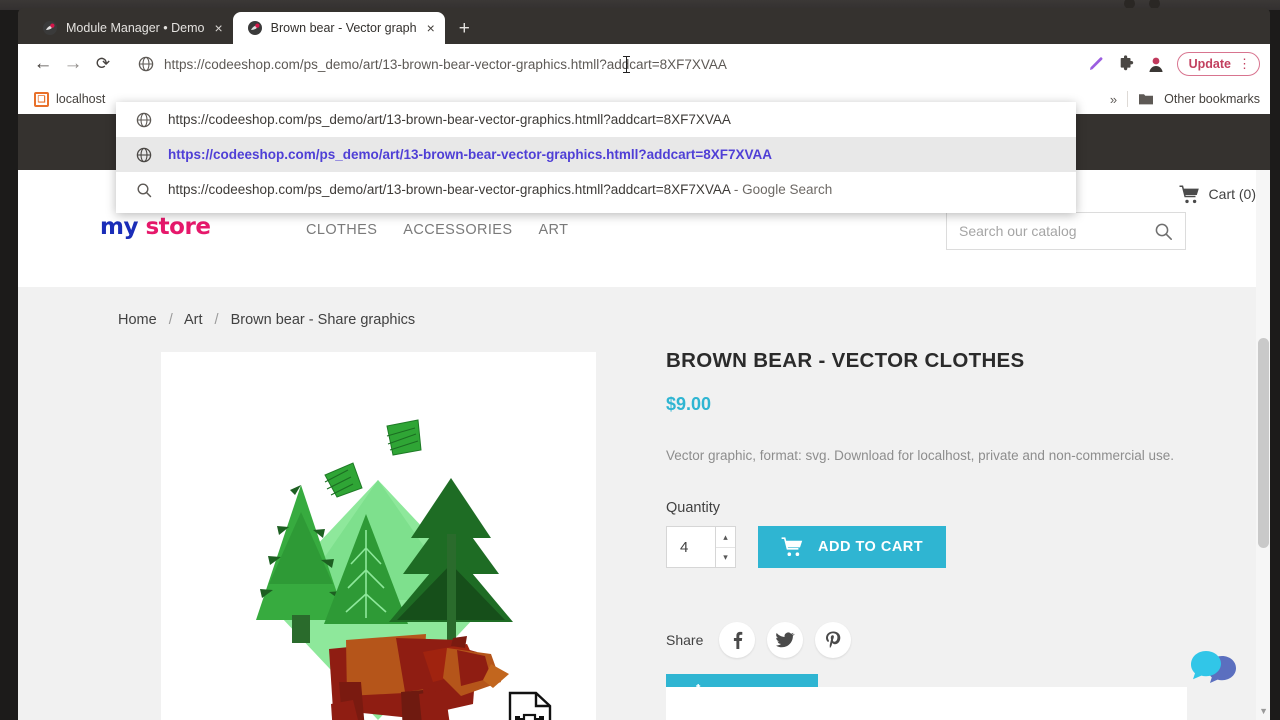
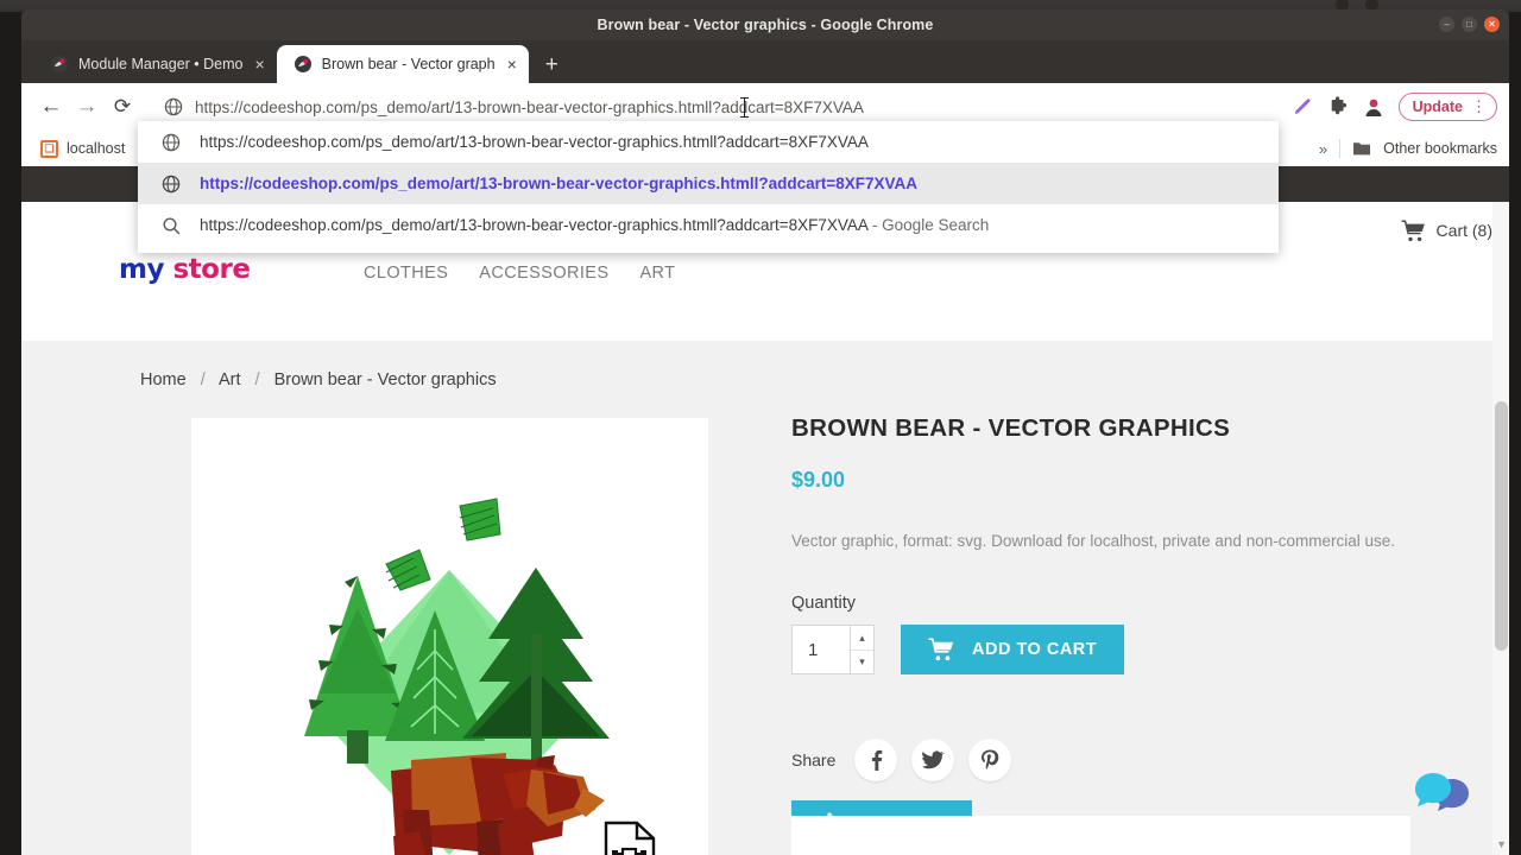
+ Brown bear - Vector graphics - Google Chrome
+ –
+ □
+ ✕
  Module Manager • Demo
  ×
  Brown bear - Vector graph
  ×
  +
  ←
  →
  ⟳
  https://codeeshop.com/ps_demo/art/13-brown-bear-vector-graphics.htmll?adcart=8XF7XVAA
  Update
  ⋮
  ❏
  localhost
  »
  Other bookmarks
- Cart (0)
+ Cart (8)
  my store
  CLOTHES
  ACCESSORIES
  ART
- Search our catalog
- Home / Art / Brown bear - Share graphics
+ Home / Art / Brown bear - Vector graphics
- BROWN BEAR - VECTOR CLOTHES
+ BROWN BEAR - VECTOR GRAPHICS
  $9.00
  Vector graphic, format: svg. Download for localhost, private and non-commercial use.
  Quantity
- 4
+ 1
  ▴
  ▾
  ADD TO CART
  Share
  ▼
  https://codeeshop.com/ps_demo/art/13-brown-bear-vector-graphics.htmll?addcart=8XF7XVAA
  https://codeeshop.com/ps_demo/art/13-brown-bear-vector-graphics.htmll?addcart=8XF7XVAA
  https://codeeshop.com/ps_demo/art/13-brown-bear-vector-graphics.htmll?addcart=8XF7XVAA - Google Search
